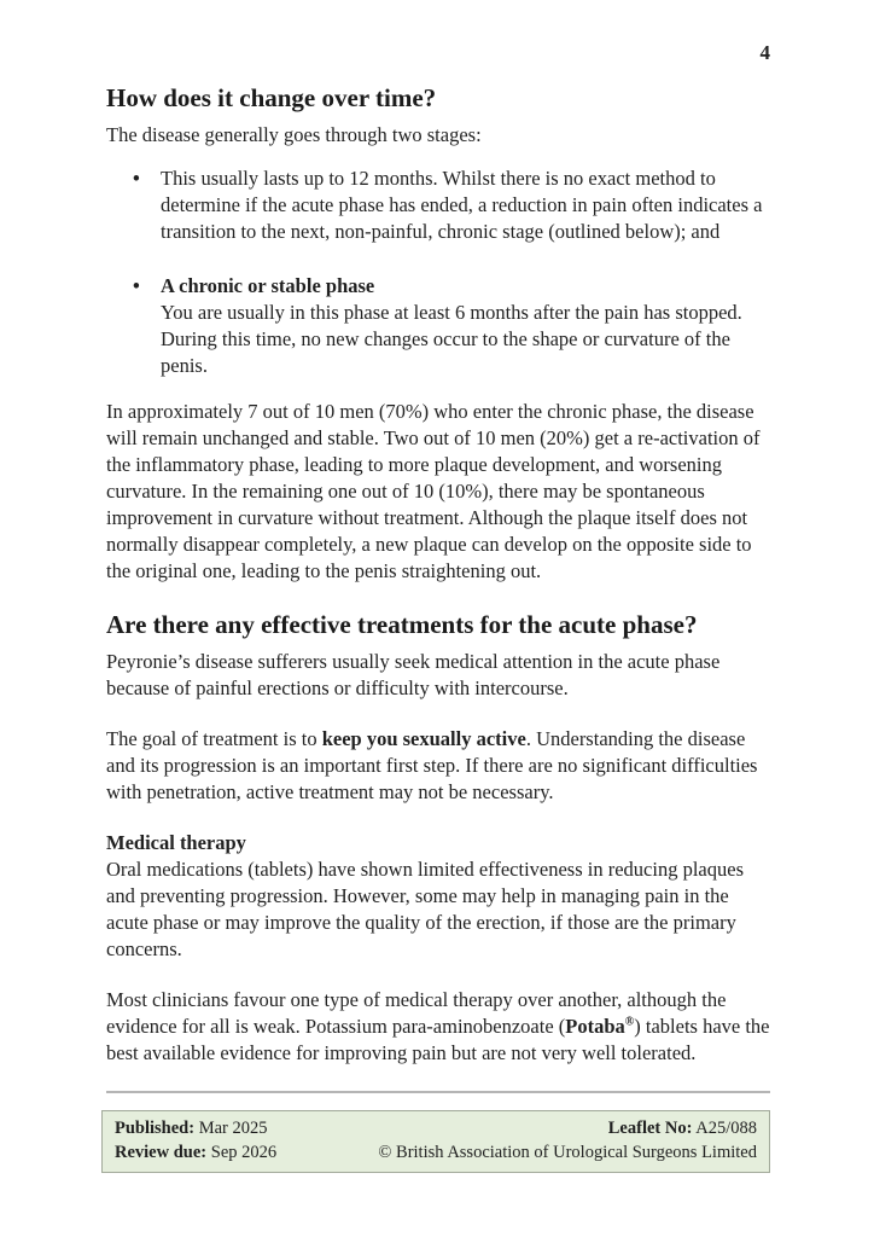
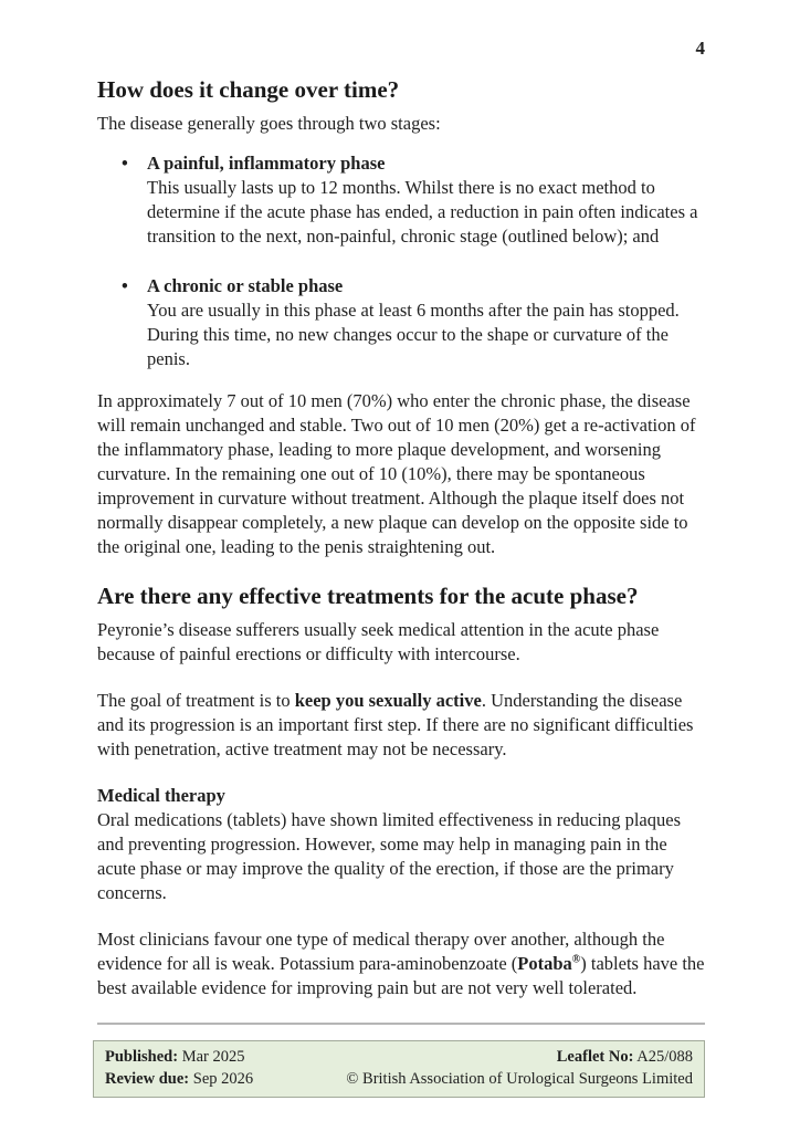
  4
  How does it change over time?
  The disease generally goes through two stages:
  •
+ A painful, inflammatory phase
  This usually lasts up to 12 months. Whilst there is no exact method to determine if the acute phase has ended, a reduction in pain often indicates a transition to the next, non-painful, chronic stage (outlined below); and
  •
  A chronic or stable phase
  You are usually in this phase at least 6 months after the pain has stopped. During this time, no new changes occur to the shape or curvature of the penis.
  In approximately 7 out of 10 men (70%) who enter the chronic phase, the disease will remain unchanged and stable. Two out of 10 men (20%) get a re-activation of the inflammatory phase, leading to more plaque development, and worsening curvature. In the remaining one out of 10 (10%), there may be spontaneous improvement in curvature without treatment. Although the plaque itself does not normally disappear completely, a new plaque can develop on the opposite side to the original one, leading to the penis straightening out.
  Are there any effective treatments for the acute phase?
  Peyronie’s disease sufferers usually seek medical attention in the acute phase because of painful erections or difficulty with intercourse.
  The goal of treatment is to keep you sexually active. Understanding the disease and its progression is an important first step. If there are no significant difficulties with penetration, active treatment may not be necessary.
  Medical therapy
  Oral medications (tablets) have shown limited effectiveness in reducing plaques and preventing progression. However, some may help in managing pain in the acute phase or may improve the quality of the erection, if those are the primary concerns.
  Most clinicians favour one type of medical therapy over another, although the evidence for all is weak. Potassium para-aminobenzoate (Potaba®) tablets have the best available evidence for improving pain but are not very well tolerated.
  Published: Mar 2025
  Review due: Sep 2026
  Leaflet No: A25/088
  © British Association of Urological Surgeons Limited
